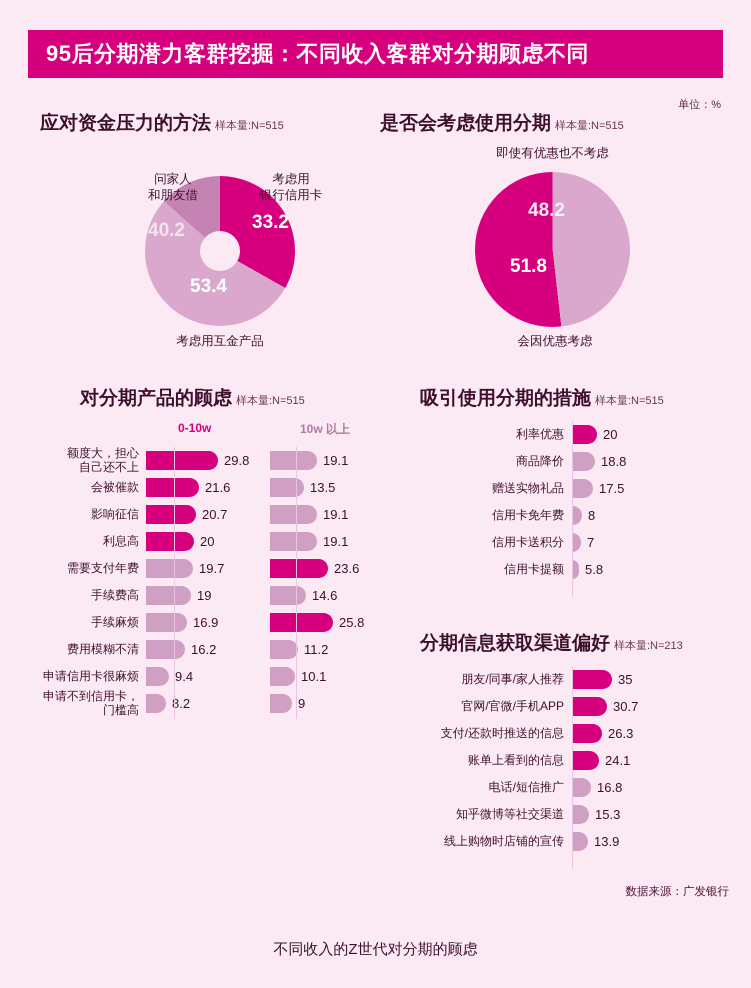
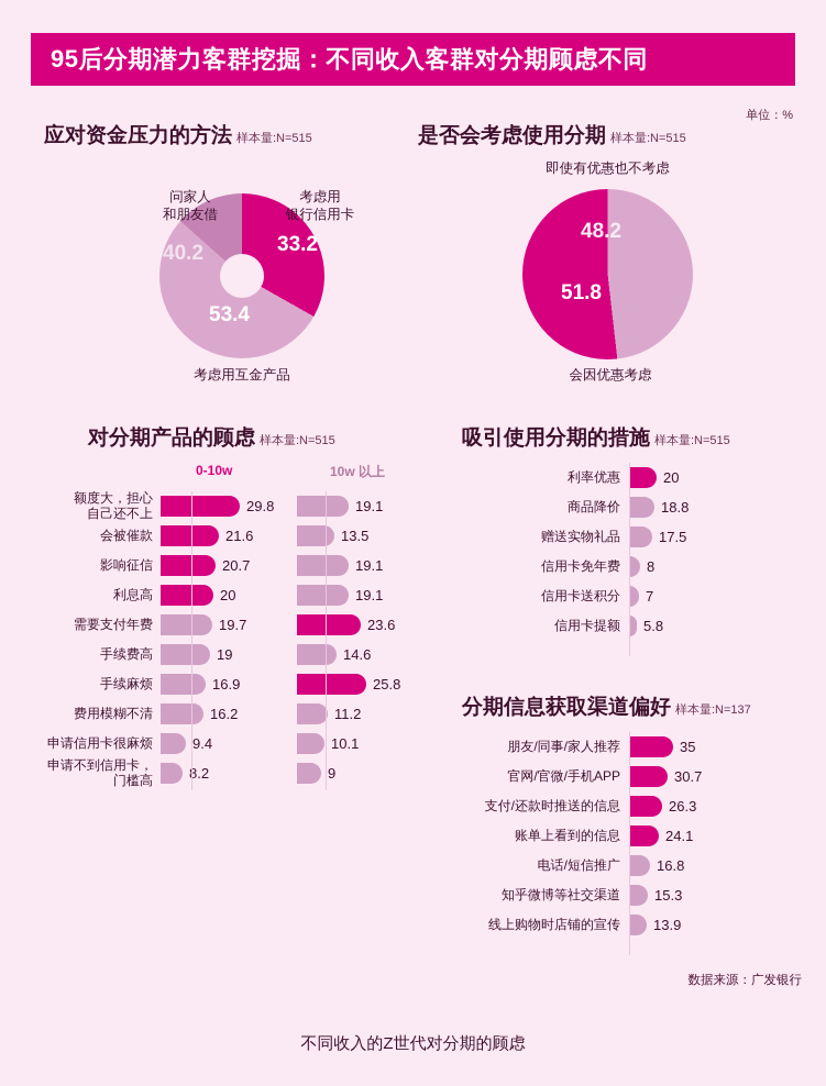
  95后分期潜力客群挖掘：不同收入客群对分期顾虑不同
  单位：%
  应对资金压力的方法 样本量:N=515
  33.2
  53.4
  40.2
  考虑用
  银行信用卡
  问家人
  和朋友借
  考虑用互金产品
  是否会考虑使用分期 样本量:N=515
  48.2
  51.8
  即使有优惠也不考虑
  会因优惠考虑
  对分期产品的顾虑 样本量:N=515
  0-10w
  10w 以上
  额度大，担心
  自己还不上
  29.8
  19.1
  会被催款
  21.6
  13.5
  影响征信
  20.7
  19.1
  利息高
  20
  19.1
  需要支付年费
  19.7
  23.6
  手续费高
  19
  14.6
  手续麻烦
  16.9
  25.8
  费用模糊不清
  16.2
  11.2
  申请信用卡很麻烦
  9.4
  10.1
  申请不到信用卡，
  门槛高
  8.2
  9
  吸引使用分期的措施 样本量:N=515
  利率优惠
  20
  商品降价
  18.8
  赠送实物礼品
  17.5
  信用卡免年费
  8
  信用卡送积分
  7
  信用卡提额
  5.8
- 分期信息获取渠道偏好 样本量:N=213
+ 分期信息获取渠道偏好 样本量:N=137
  朋友/同事/家人推荐
  35
  官网/官微/手机APP
  30.7
  支付/还款时推送的信息
  26.3
  账单上看到的信息
  24.1
  电话/短信推广
  16.8
  知乎微博等社交渠道
  15.3
  线上购物时店铺的宣传
  13.9
  数据来源：广发银行
  不同收入的Z世代对分期的顾虑
